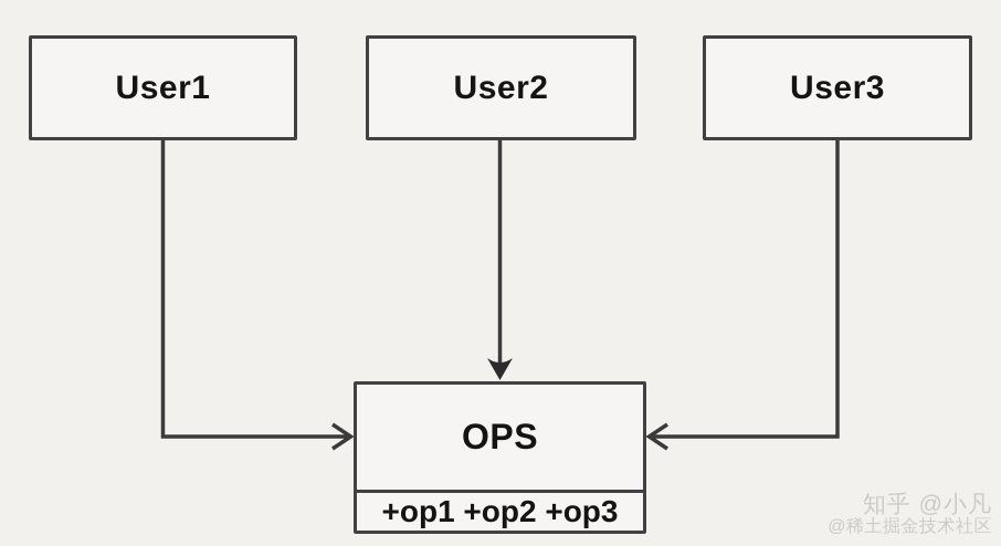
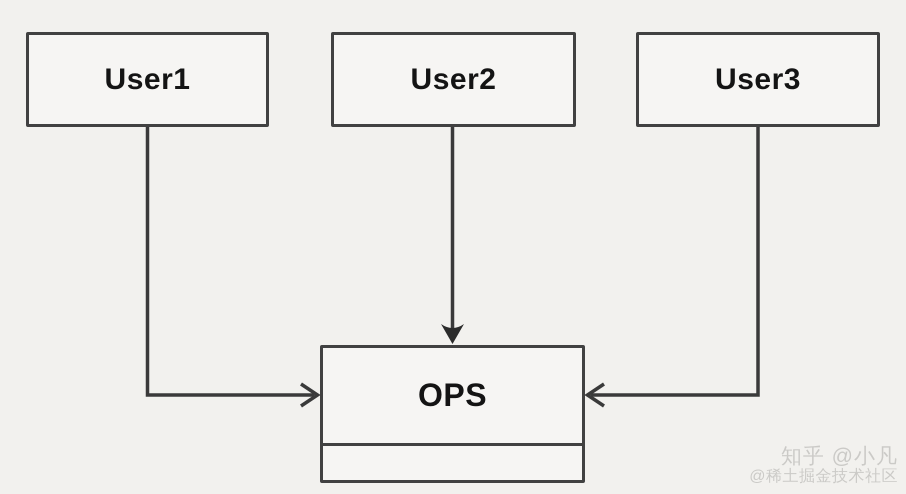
  User1
  User2
  User3
  OPS
- +op1 +op2 +op3
  知乎 @小凡
  @稀土掘金技术社区
